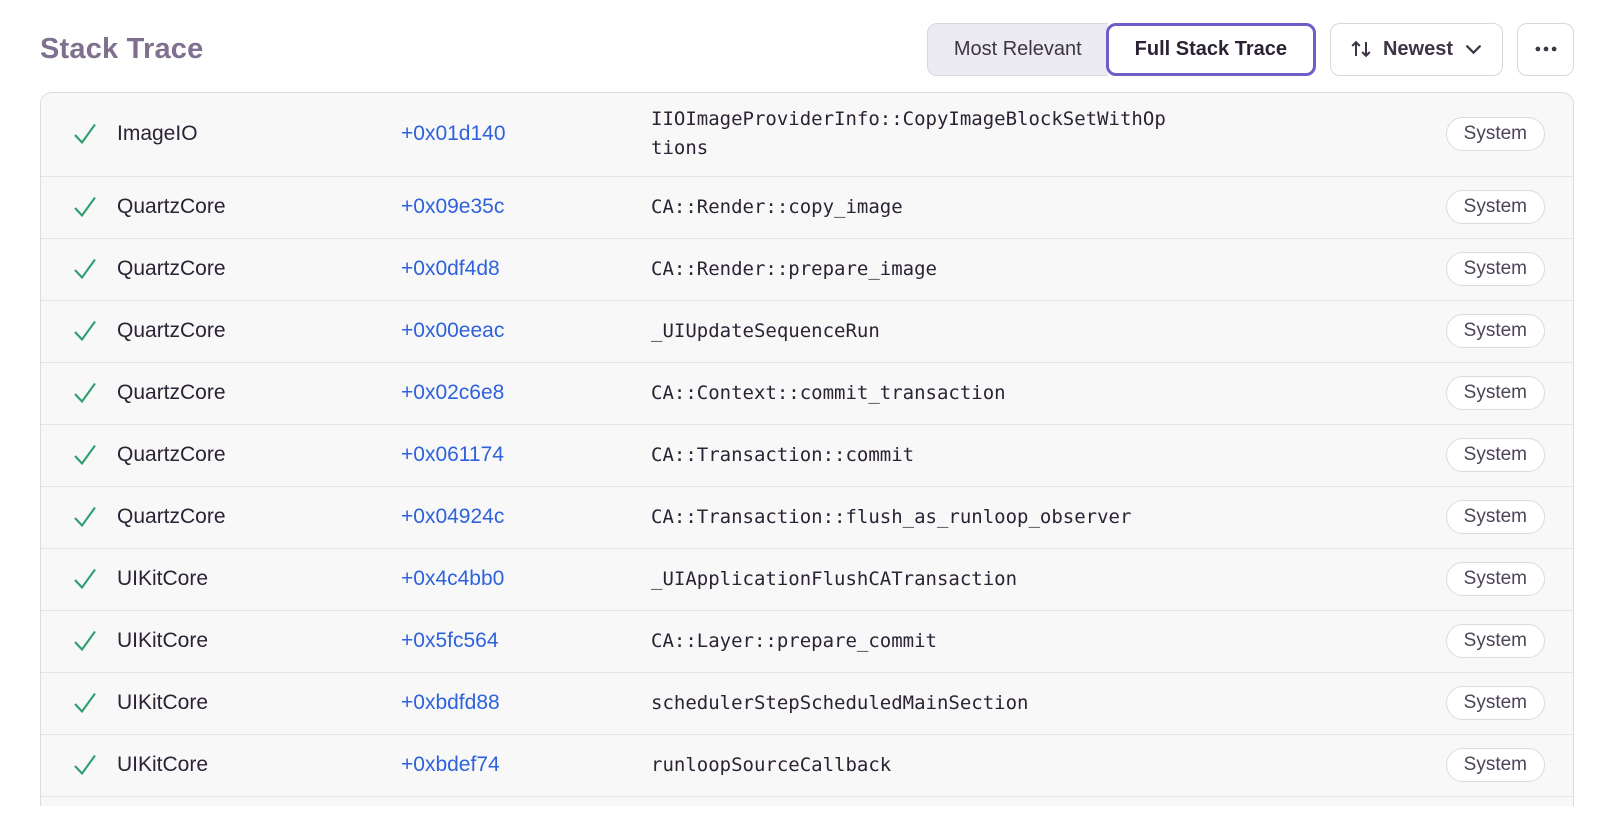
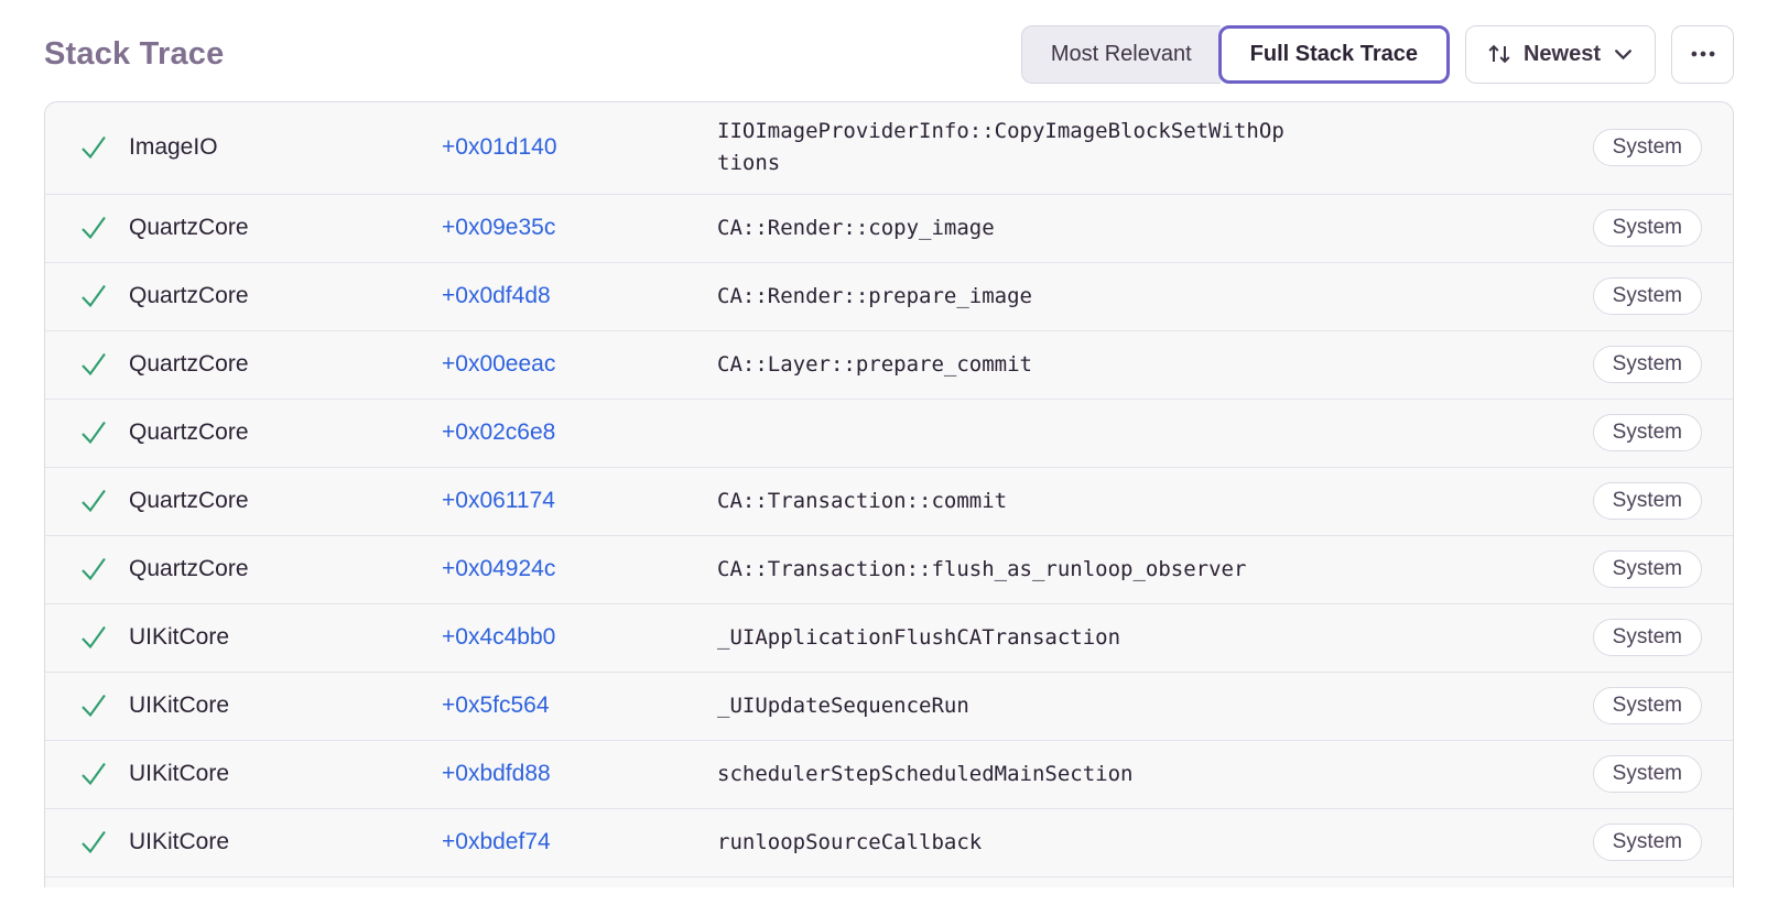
  Stack Trace
  Most Relevant
  Full Stack Trace
  Newest
  ImageIO
  +0x01d140
  IIOImageProviderInfo::CopyImageBlockSetWithOptions
  System
  QuartzCore
  +0x09e35c
  CA::Render::copy_image
  System
  QuartzCore
  +0x0df4d8
  CA::Render::prepare_image
  System
  QuartzCore
  +0x00eeac
- _UIUpdateSequenceRun
+ CA::Layer::prepare_commit
  System
  QuartzCore
  +0x02c6e8
- CA::Context::commit_transaction
  System
  QuartzCore
  +0x061174
  CA::Transaction::commit
  System
  QuartzCore
  +0x04924c
  CA::Transaction::flush_as_runloop_observer
  System
  UIKitCore
  +0x4c4bb0
  _UIApplicationFlushCATransaction
  System
  UIKitCore
  +0x5fc564
- CA::Layer::prepare_commit
+ _UIUpdateSequenceRun
  System
  UIKitCore
  +0xbdfd88
  schedulerStepScheduledMainSection
  System
  UIKitCore
  +0xbdef74
  runloopSourceCallback
  System
